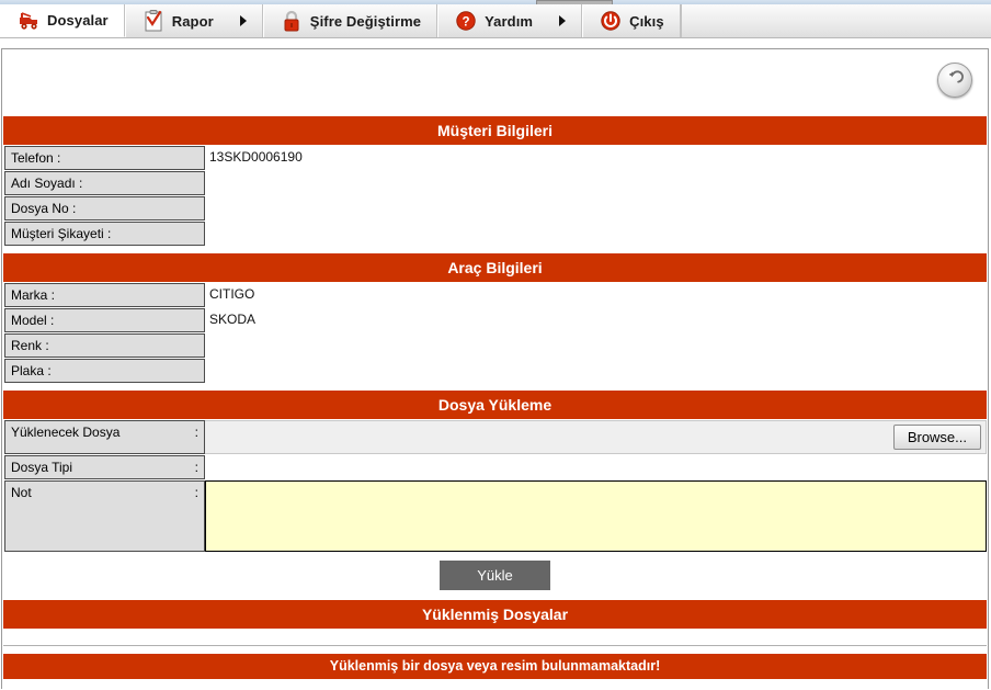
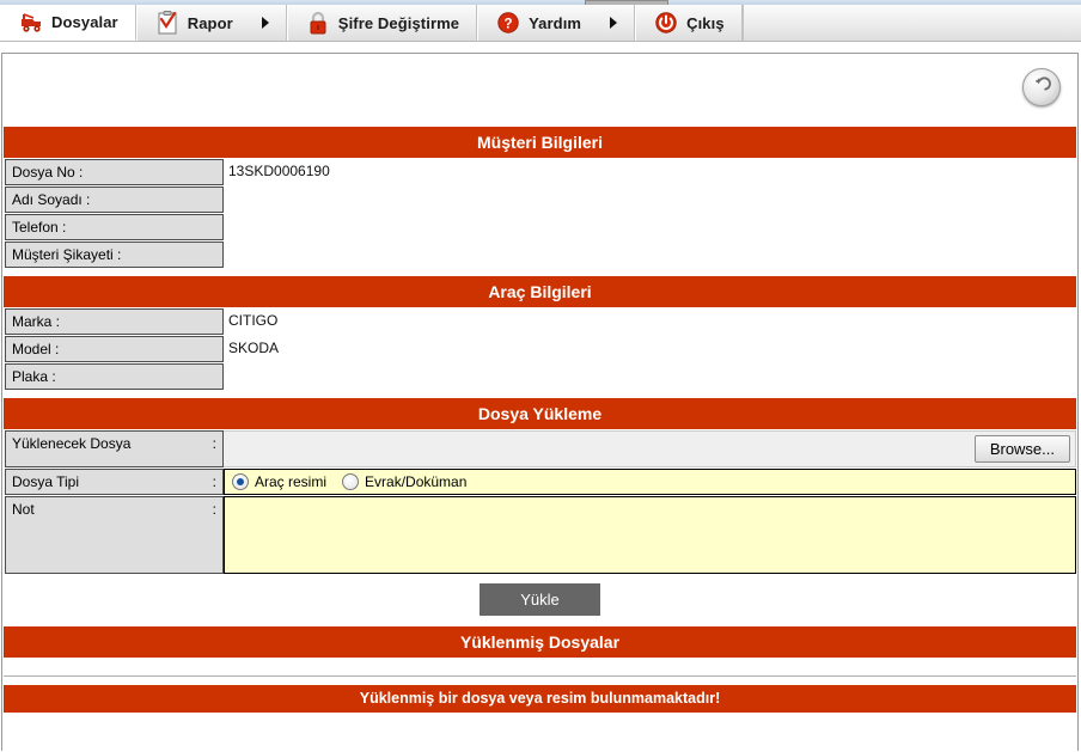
  Dosyalar
  Rapor
  Şifre Değiştirme
  ?
  Yardım
  Çıkış
  Müşteri Bilgileri
- Telefon :
+ Dosya No :
  13SKD0006190
  Adı Soyadı :
- Dosya No :
+ Telefon :
  Müşteri Şikayeti :
  Araç Bilgileri
  Marka :
  CITIGO
  Model :
  SKODA
- Renk :
  Plaka :
  Dosya Yükleme
  Yüklenecek Dosya
  :
  Browse...
  Dosya Tipi
  :
+ Araç resimi
+ Evrak/Doküman
  Not
  :
  Yükle
  Yüklenmiş Dosyalar
  Yüklenmiş bir dosya veya resim bulunmamaktadır!
